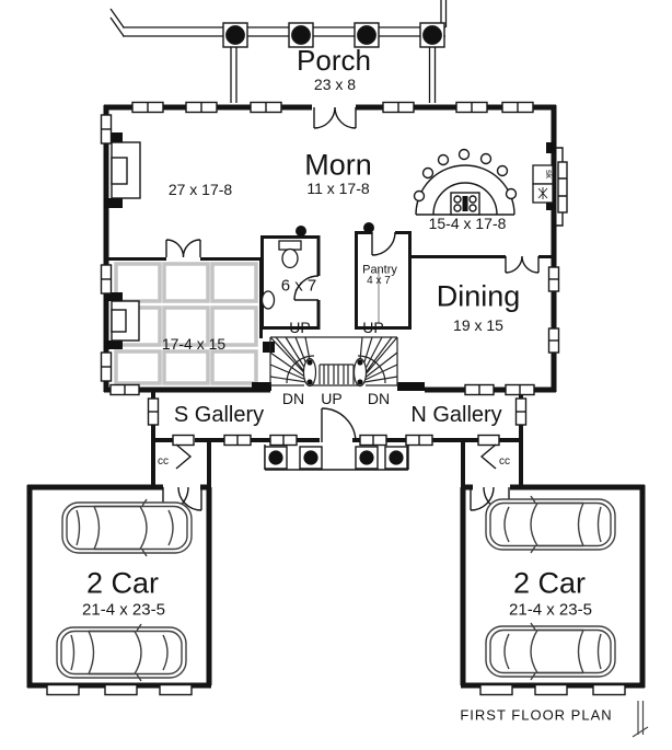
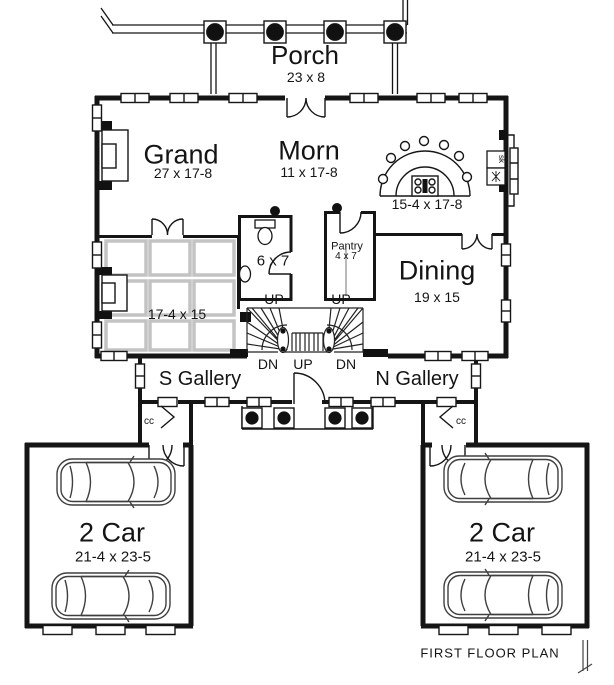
  Porch
  23 x 8
+ Grand
  27 x 17-8
  Morn
  11 x 17-8
  15-4 x 17-8
  6 x 7
  Pantry
  4 x 7
  17-4 x 15
  Dining
  19 x 15
  S Gallery
  N Gallery
  UP
  UP
  DN
  UP
  DN
  cc
  cc
  2 Car
  21-4 x 23-5
  2 Car
  21-4 x 23-5
  FIRST FLOOR PLAN
